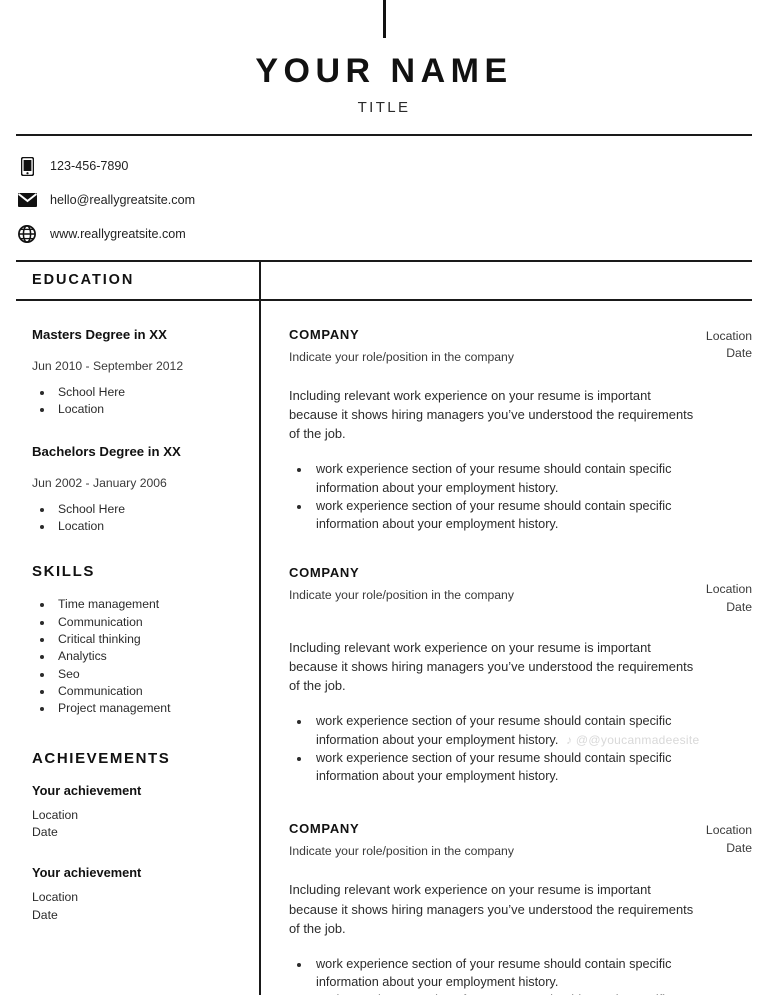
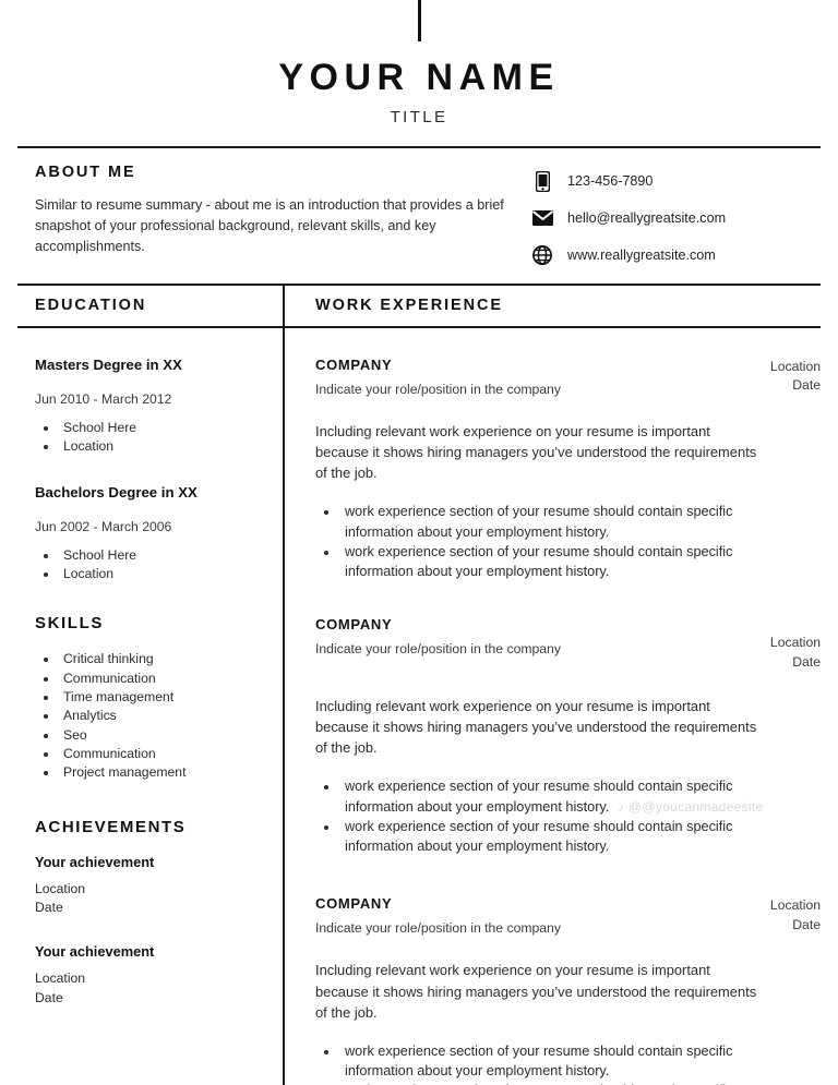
  YOUR NAME
  TITLE
+ ABOUT ME
+ Similar to resume summary - about me is an introduction that provides a brief snapshot of your professional background, relevant skills, and key accomplishments.
  123-456-7890
  hello@reallygreatsite.com
  www.reallygreatsite.com
  EDUCATION
+ WORK EXPERIENCE
  Masters Degree in XX
- Jun 2010 - September 2012
+ Jun 2010 - March 2012
  School Here
  Location
  Bachelors Degree in XX
- Jun 2002 - January 2006
+ Jun 2002 - March 2006
  School Here
  Location
  SKILLS
- Time management
+ Critical thinking
  Communication
- Critical thinking
+ Time management
  Analytics
  Seo
  Communication
  Project management
  ACHIEVEMENTS
  Your achievement
  Location
  Date
  Your achievement
  Location
  Date
  COMPANY
  Indicate your role/position in the company
  Location
  Date
  Including relevant work experience on your resume is important because it shows hiring managers you’ve understood the requirements of the job.
  work experience section of your resume should contain specific information about your employment history.
  work experience section of your resume should contain specific information about your employment history.
  COMPANY
  Indicate your role/position in the company
  Location
  Date
  Including relevant work experience on your resume is important because it shows hiring managers you’ve understood the requirements of the job.
  work experience section of your resume should contain specific information about your employment history.
  work experience section of your resume should contain specific information about your employment history.
  COMPANY
  Indicate your role/position in the company
  Location
  Date
  Including relevant work experience on your resume is important because it shows hiring managers you’ve understood the requirements of the job.
  work experience section of your resume should contain specific information about your employment history.
  ♪ @@youcanmadeesite
